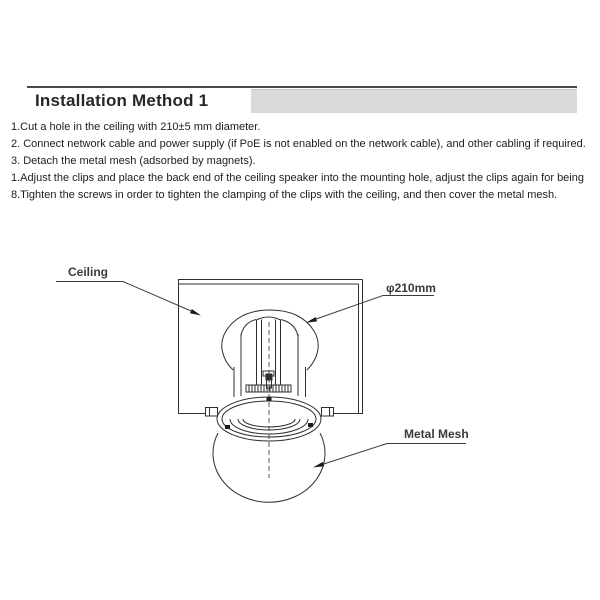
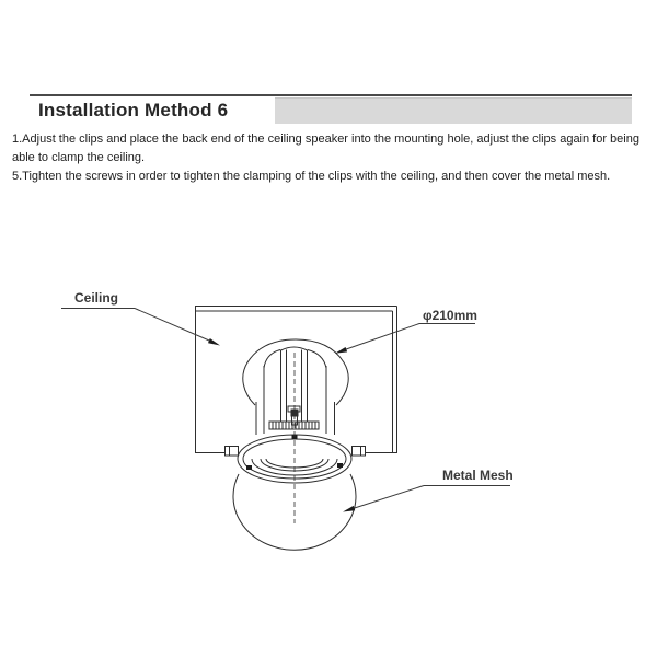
- Installation Method 1
+ Installation Method 6
- 1.Cut a hole in the ceiling with 210±5 mm diameter.
- 2. Connect network cable and power supply (if PoE is not enabled on the network cable), and other cabling if required.
- 3. Detach the metal mesh (adsorbed by magnets).
  1.Adjust the clips and place the back end of the ceiling speaker into the mounting hole, adjust the clips again for being
+ able to clamp the ceiling.
- 8.Tighten the screws in order to tighten the clamping of the clips with the ceiling, and then cover the metal mesh.
+ 5.Tighten the screws in order to tighten the clamping of the clips with the ceiling, and then cover the metal mesh.
  Ceiling
  φ210mm
  Metal Mesh
